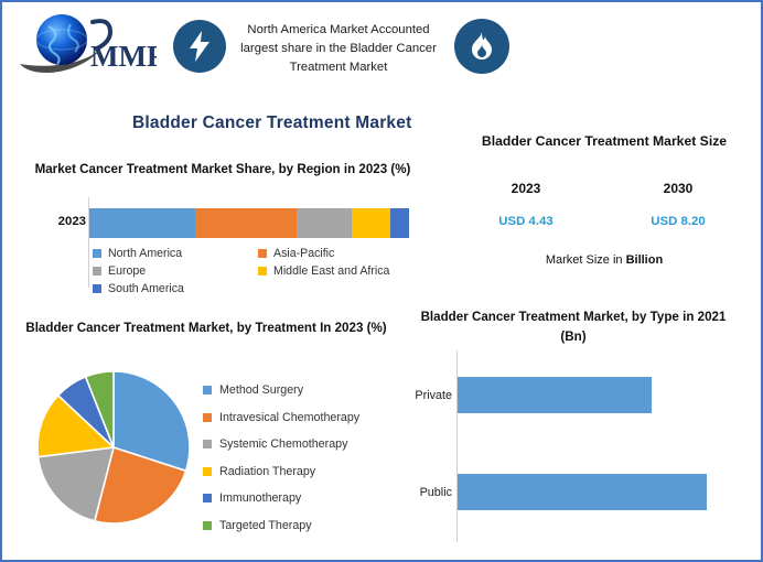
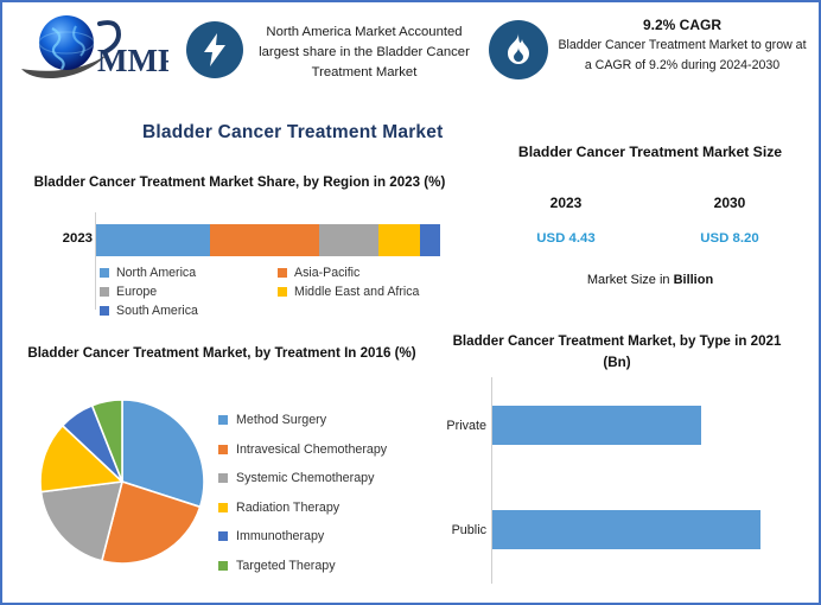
  North America Market Accounted largest share in the Bladder Cancer Treatment Market
+ 9.2% CAGR
+ Bladder Cancer Treatment Market to grow at a CAGR of 9.2% during 2024-2030
  Bladder Cancer Treatment Market
- Market Cancer Treatment Market Share, by Region in 2023 (%)
+ Bladder Cancer Treatment Market Share, by Region in 2023 (%)
  2023
  North America
  Asia-Pacific
  Europe
  Middle East and Africa
  South America
  Bladder Cancer Treatment Market Size
  2023
  2030
  USD 4.43
  USD 8.20
  Market Size in Billion
- Bladder Cancer Treatment Market, by Treatment In 2023 (%)
+ Bladder Cancer Treatment Market, by Treatment In 2016 (%)
  Method Surgery
  Intravesical Chemotherapy
  Systemic Chemotherapy
  Radiation Therapy
  Immunotherapy
  Targeted Therapy
  Bladder Cancer Treatment Market, by Type in 2021 (Bn)
  Private
  Public
